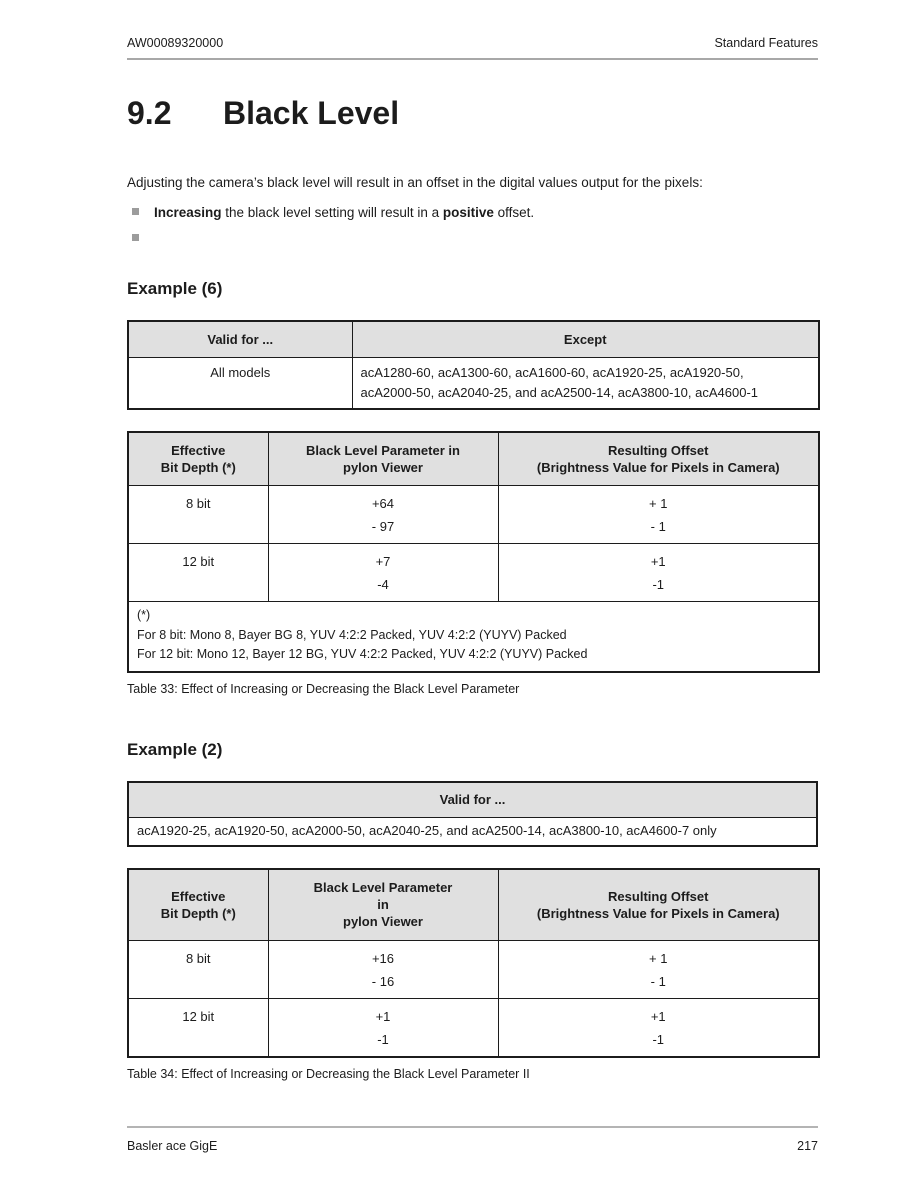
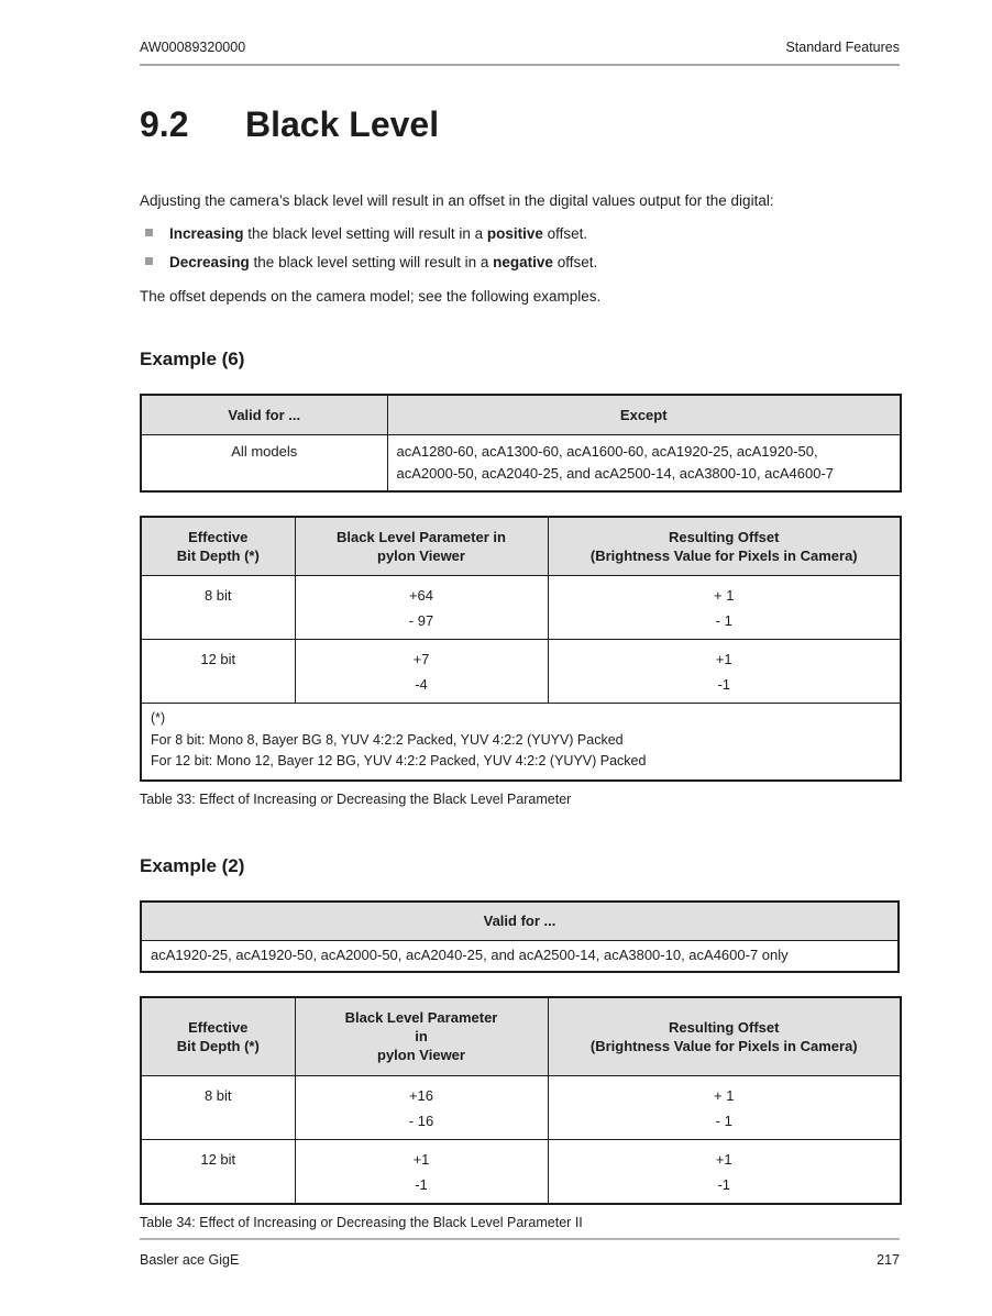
  AW00089320000
  Standard Features
  9.2
  Black Level
- Adjusting the camera’s black level will result in an offset in the digital values output for the pixels:
+ Adjusting the camera’s black level will result in an offset in the digital values output for the digital:
  Increasing the black level setting will result in a positive offset.
+ Decreasing the black level setting will result in a negative offset.
+ The offset depends on the camera model; see the following examples.
  Example (6)
  Valid for ...	Except
- All models	acA1280-60, acA1300-60, acA1600-60, acA1920-25, acA1920-50, acA2000-50, acA2040-25, and acA2500-14, acA3800-10, acA4600-1
+ All models	acA1280-60, acA1300-60, acA1600-60, acA1920-25, acA1920-50, acA2000-50, acA2040-25, and acA2500-14, acA3800-10, acA4600-7
  Effective Bit Depth (*)	Black Level Parameter in pylon Viewer	Resulting Offset (Brightness Value for Pixels in Camera)
  8 bit	+64 - 97	+ 1 - 1
  12 bit	+7 -4	+1 -1
  (*) For 8 bit: Mono 8, Bayer BG 8, YUV 4:2:2 Packed, YUV 4:2:2 (YUYV) Packed For 12 bit: Mono 12, Bayer 12 BG, YUV 4:2:2 Packed, YUV 4:2:2 (YUYV) Packed
  Table 33: Effect of Increasing or Decreasing the Black Level Parameter
  Example (2)
  Valid for ...
  acA1920-25, acA1920-50, acA2000-50, acA2040-25, and acA2500-14, acA3800-10, acA4600-7 only
  Effective Bit Depth (*)	Black Level Parameter in pylon Viewer	Resulting Offset (Brightness Value for Pixels in Camera)
  8 bit	+16 - 16	+ 1 - 1
  12 bit	+1 -1	+1 -1
  Table 34: Effect of Increasing or Decreasing the Black Level Parameter II
  Basler ace GigE
  217
